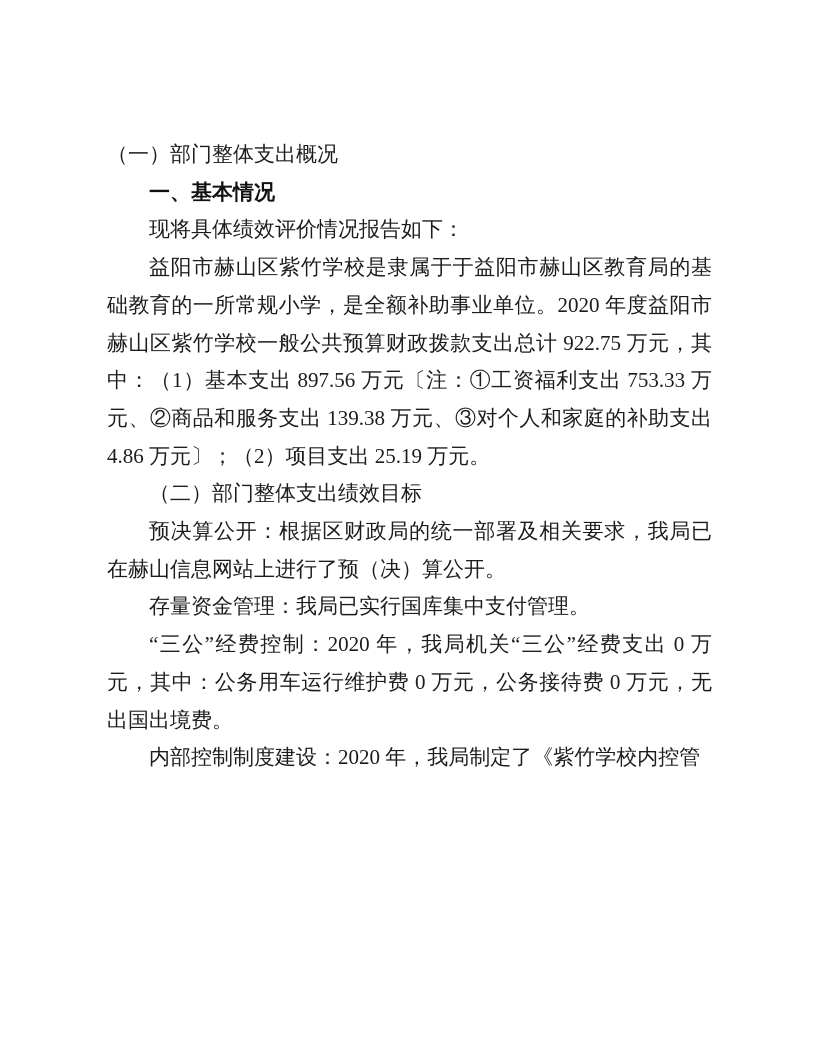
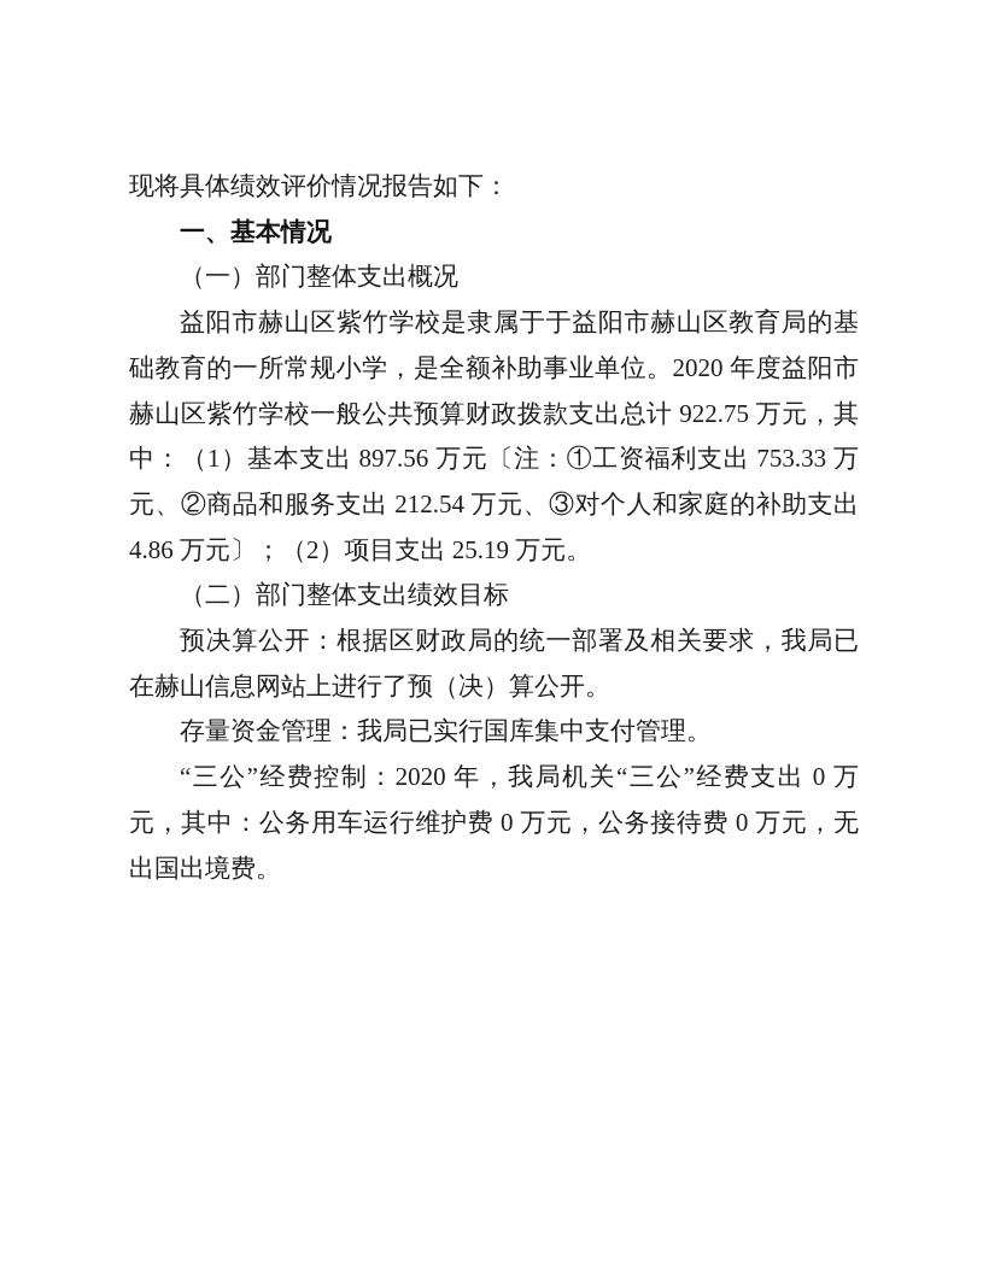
- （一）部门整体支出概况
+ 现将具体绩效评价情况报告如下：
  一、基本情况
- 现将具体绩效评价情况报告如下：
+ （一）部门整体支出概况
- 益阳市赫山区紫竹学校是隶属于于益阳市赫山区教育局的基础教育的一所常规小学，是全额补助事业单位。2020 年度益阳市赫山区紫竹学校一般公共预算财政拨款支出总计 922.75 万元，其中：（1）基本支出 897.56 万元〔注：①工资福利支出 753.33 万元、②商品和服务支出 139.38 万元、③对个人和家庭的补助支出 4.86 万元〕；（2）项目支出 25.19 万元。
+ 益阳市赫山区紫竹学校是隶属于于益阳市赫山区教育局的基础教育的一所常规小学，是全额补助事业单位。2020 年度益阳市赫山区紫竹学校一般公共预算财政拨款支出总计 922.75 万元，其中：（1）基本支出 897.56 万元〔注：①工资福利支出 753.33 万元、②商品和服务支出 212.54 万元、③对个人和家庭的补助支出 4.86 万元〕；（2）项目支出 25.19 万元。
  （二）部门整体支出绩效目标
  预决算公开：根据区财政局的统一部署及相关要求，我局已在赫山信息网站上进行了预（决）算公开。
  存量资金管理：我局已实行国库集中支付管理。
  “三公”经费控制：2020 年，我局机关“三公”经费支出 0 万元，其中：公务用车运行维护费 0 万元，公务接待费 0 万元，无出国出境费。
- 内部控制制度建设：2020 年，我局制定了《紫竹学校内控管
